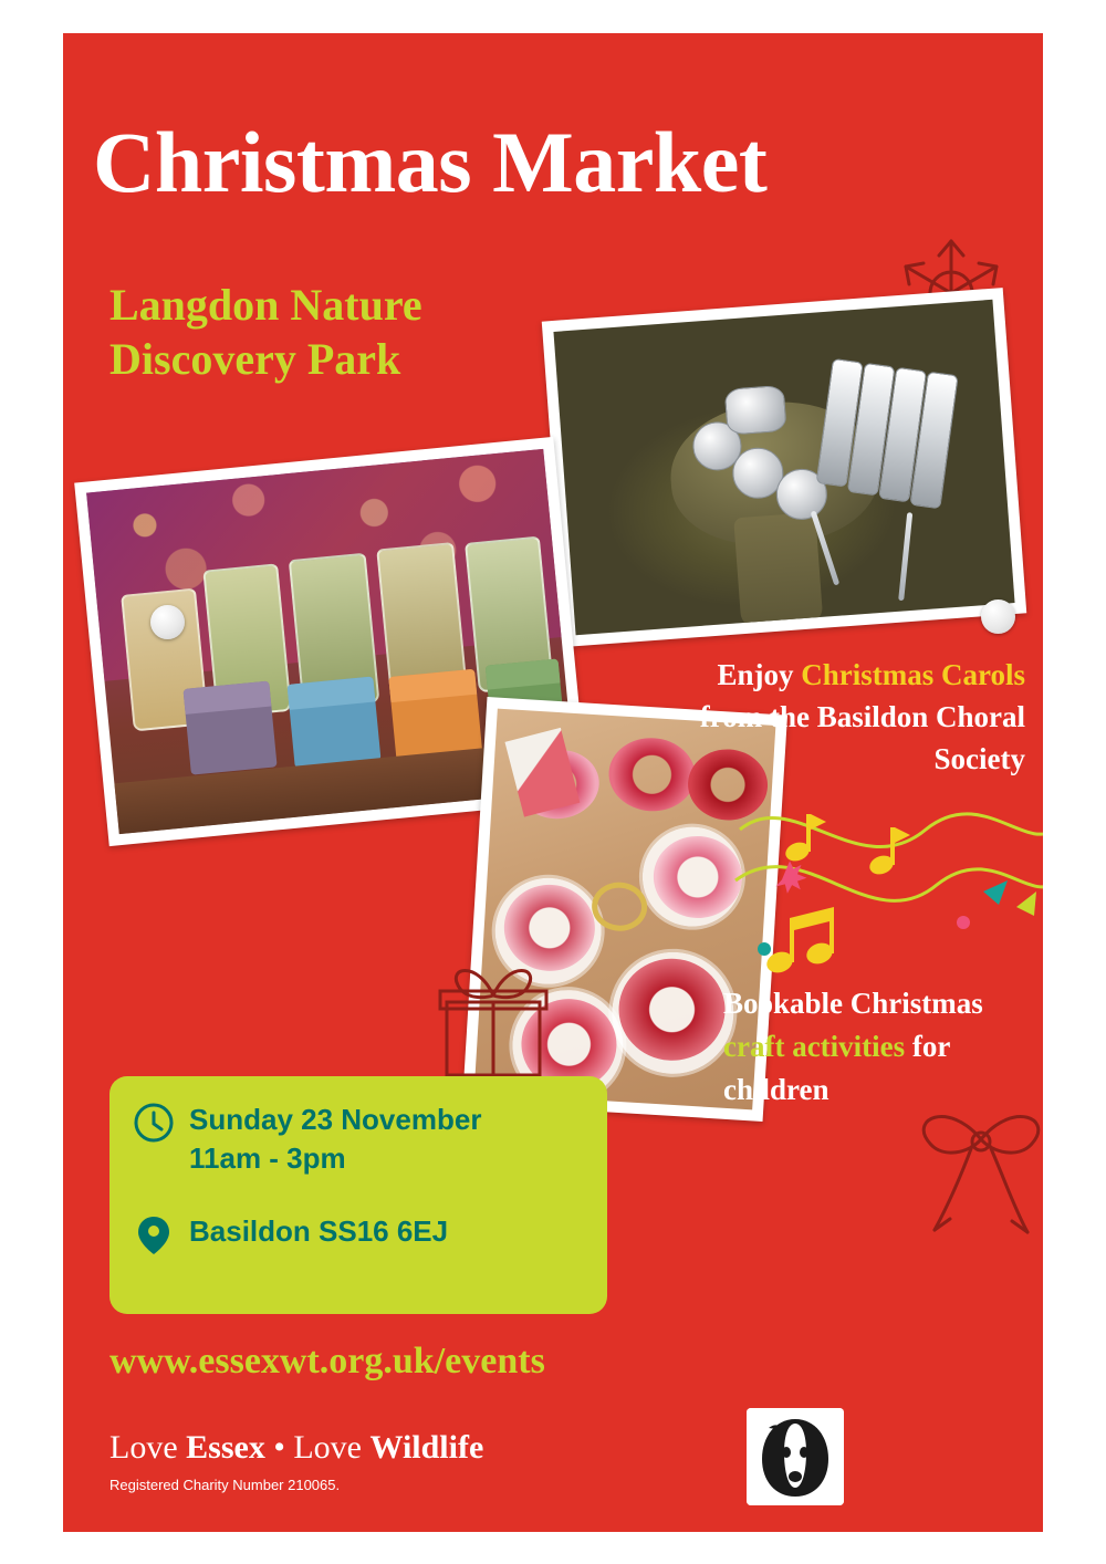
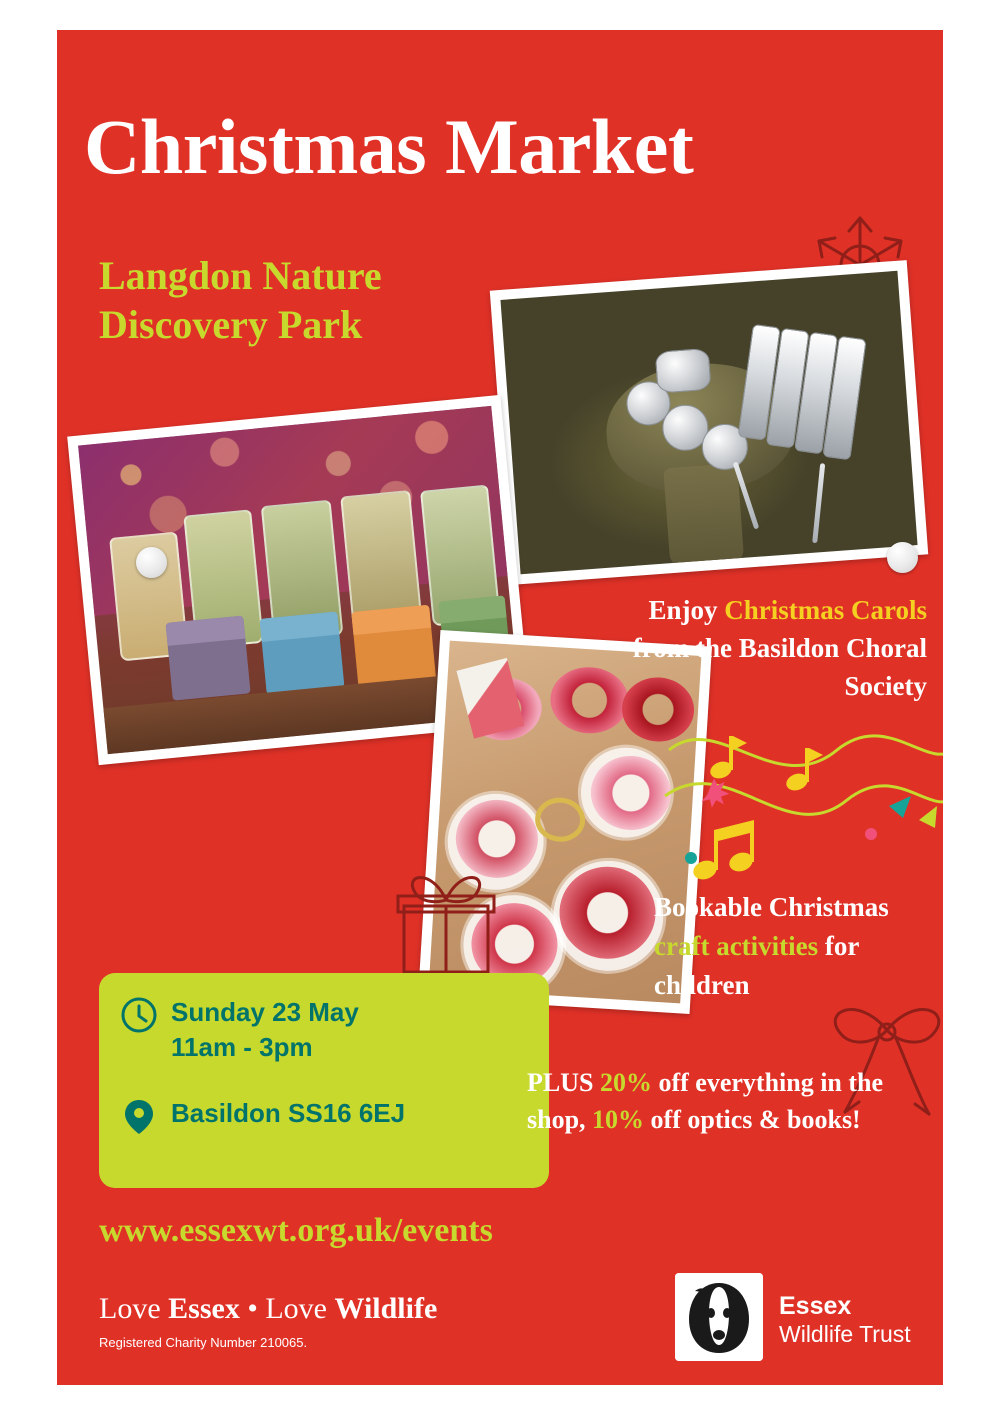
  Christmas Market
  Langdon Nature Discovery Park
  Enjoy Christmas Carols from the Basildon Choral Society
  Bookable Christmas craft activities for children
- Sunday 23 November
+ Sunday 23 May
  11am - 3pm
  Basildon SS16 6EJ
+ PLUS 20% off everything in the shop, 10% off optics & books!
  www.essexwt.org.uk/events
  Love Essex • Love Wildlife
  Registered Charity Number 210065.
+ Essex
+ Wildlife Trust
